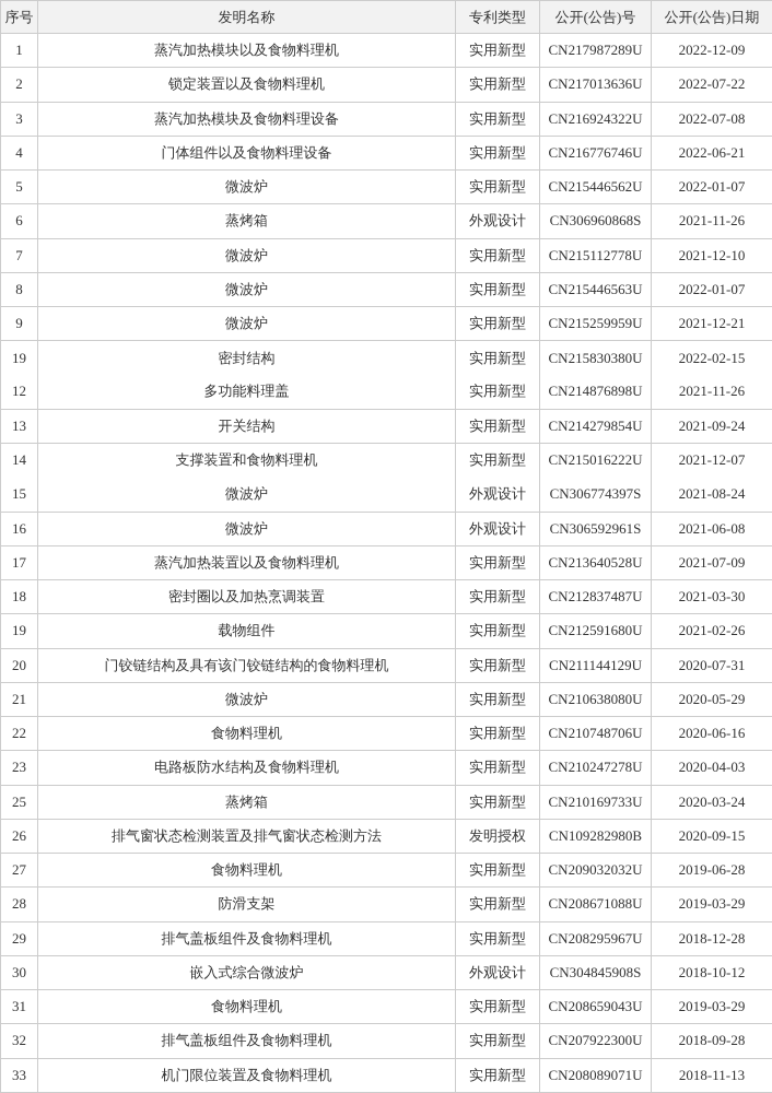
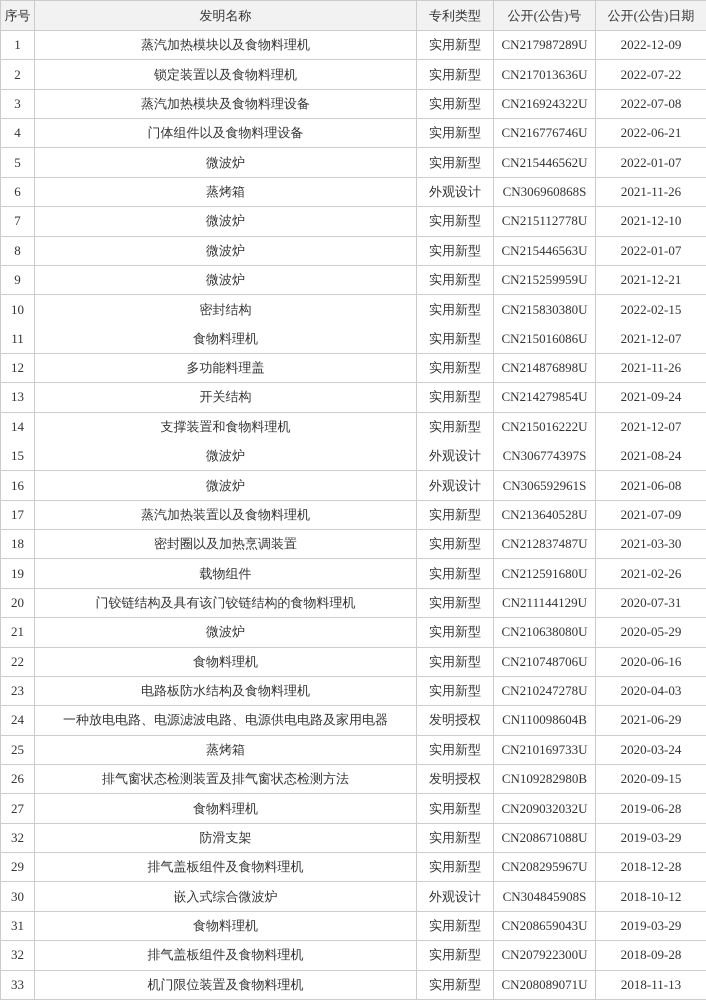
  序号	发明名称	专利类型	公开(公告)号	公开(公告)日期
  1	蒸汽加热模块以及食物料理机	实用新型	CN217987289U	2022-12-09
  2	锁定装置以及食物料理机	实用新型	CN217013636U	2022-07-22
  3	蒸汽加热模块及食物料理设备	实用新型	CN216924322U	2022-07-08
  4	门体组件以及食物料理设备	实用新型	CN216776746U	2022-06-21
  5	微波炉	实用新型	CN215446562U	2022-01-07
  6	蒸烤箱	外观设计	CN306960868S	2021-11-26
  7	微波炉	实用新型	CN215112778U	2021-12-10
  8	微波炉	实用新型	CN215446563U	2022-01-07
  9	微波炉	实用新型	CN215259959U	2021-12-21
- 19	密封结构	实用新型	CN215830380U	2022-02-15
+ 10	密封结构	实用新型	CN215830380U	2022-02-15
+ 11	食物料理机	实用新型	CN215016086U	2021-12-07
  12	多功能料理盖	实用新型	CN214876898U	2021-11-26
  13	开关结构	实用新型	CN214279854U	2021-09-24
  14	支撑装置和食物料理机	实用新型	CN215016222U	2021-12-07
  15	微波炉	外观设计	CN306774397S	2021-08-24
  16	微波炉	外观设计	CN306592961S	2021-06-08
  17	蒸汽加热装置以及食物料理机	实用新型	CN213640528U	2021-07-09
  18	密封圈以及加热烹调装置	实用新型	CN212837487U	2021-03-30
  19	载物组件	实用新型	CN212591680U	2021-02-26
  20	门铰链结构及具有该门铰链结构的食物料理机	实用新型	CN211144129U	2020-07-31
  21	微波炉	实用新型	CN210638080U	2020-05-29
  22	食物料理机	实用新型	CN210748706U	2020-06-16
  23	电路板防水结构及食物料理机	实用新型	CN210247278U	2020-04-03
+ 24	一种放电电路、电源滤波电路、电源供电电路及家用电器	发明授权	CN110098604B	2021-06-29
  25	蒸烤箱	实用新型	CN210169733U	2020-03-24
  26	排气窗状态检测装置及排气窗状态检测方法	发明授权	CN109282980B	2020-09-15
  27	食物料理机	实用新型	CN209032032U	2019-06-28
- 28	防滑支架	实用新型	CN208671088U	2019-03-29
+ 32	防滑支架	实用新型	CN208671088U	2019-03-29
  29	排气盖板组件及食物料理机	实用新型	CN208295967U	2018-12-28
  30	嵌入式综合微波炉	外观设计	CN304845908S	2018-10-12
  31	食物料理机	实用新型	CN208659043U	2019-03-29
  32	排气盖板组件及食物料理机	实用新型	CN207922300U	2018-09-28
  33	机门限位装置及食物料理机	实用新型	CN208089071U	2018-11-13
